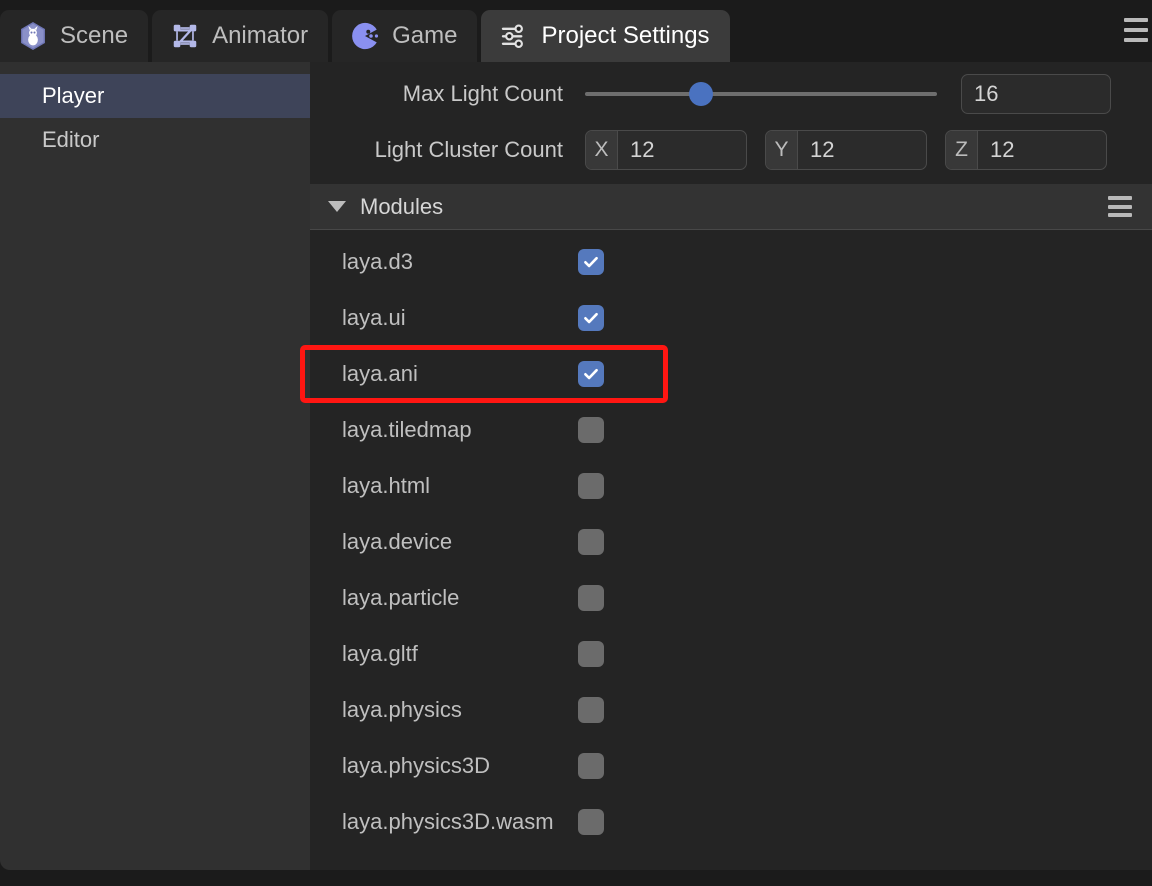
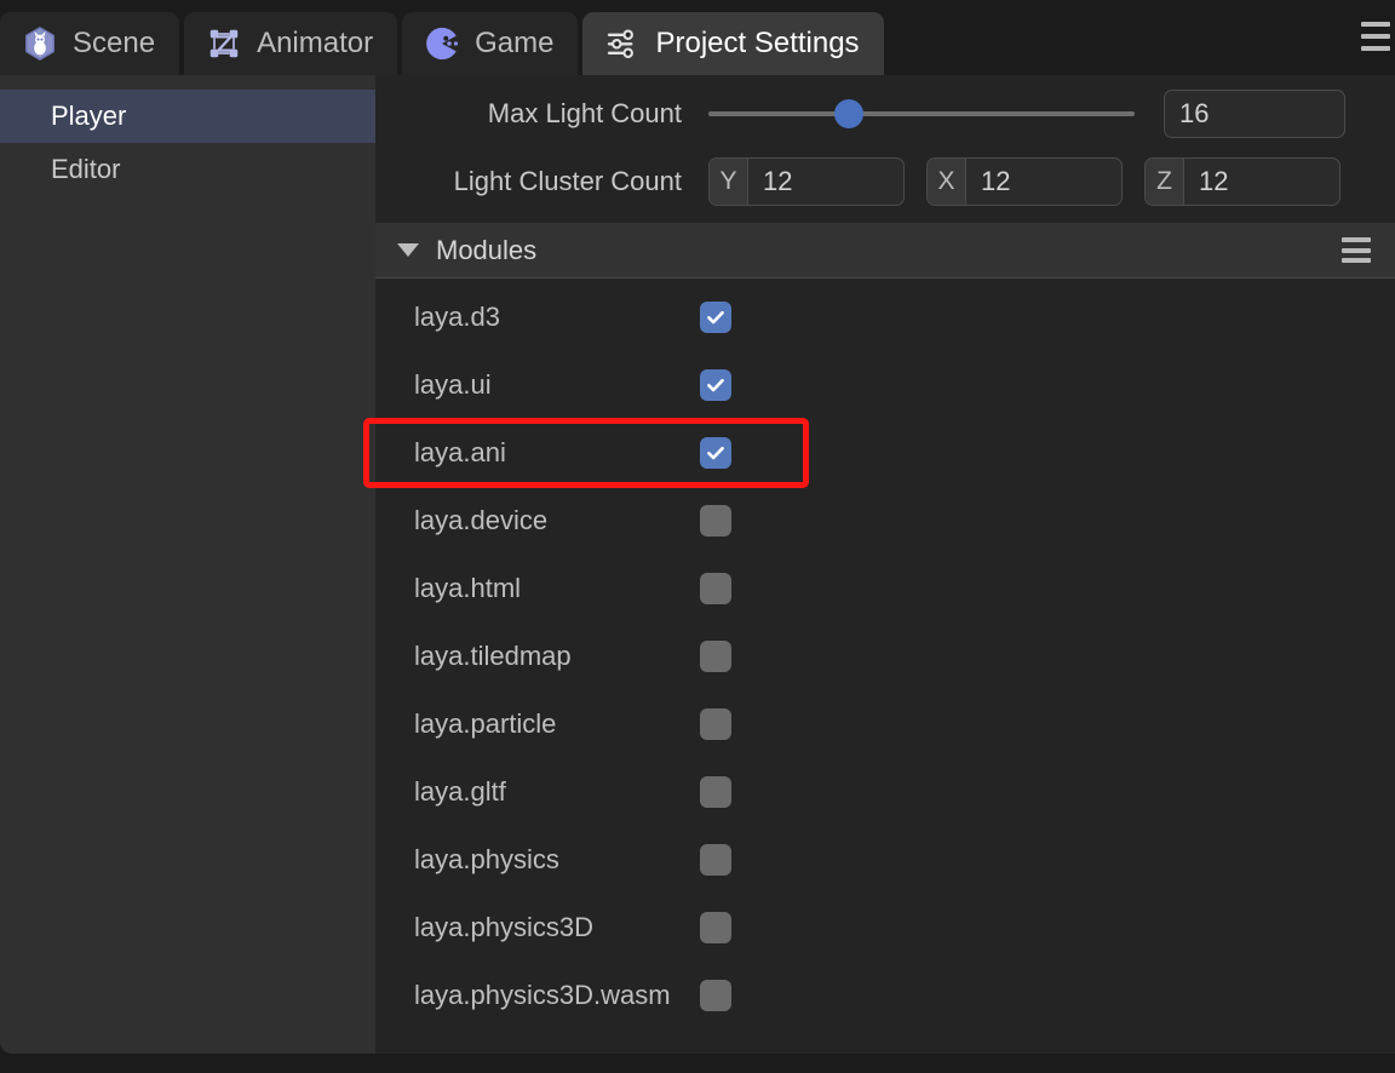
  Scene
  Animator
  Game
  Project Settings
  Player
  Editor
  Max Light Count
  16
  Light Cluster Count
- X
+ Y
  12
- Y
+ X
  12
  Z
  12
  Modules
  laya.d3
  laya.ui
  laya.ani
- laya.tiledmap
+ laya.device
  laya.html
- laya.device
+ laya.tiledmap
  laya.particle
  laya.gltf
  laya.physics
  laya.physics3D
  laya.physics3D.wasm
